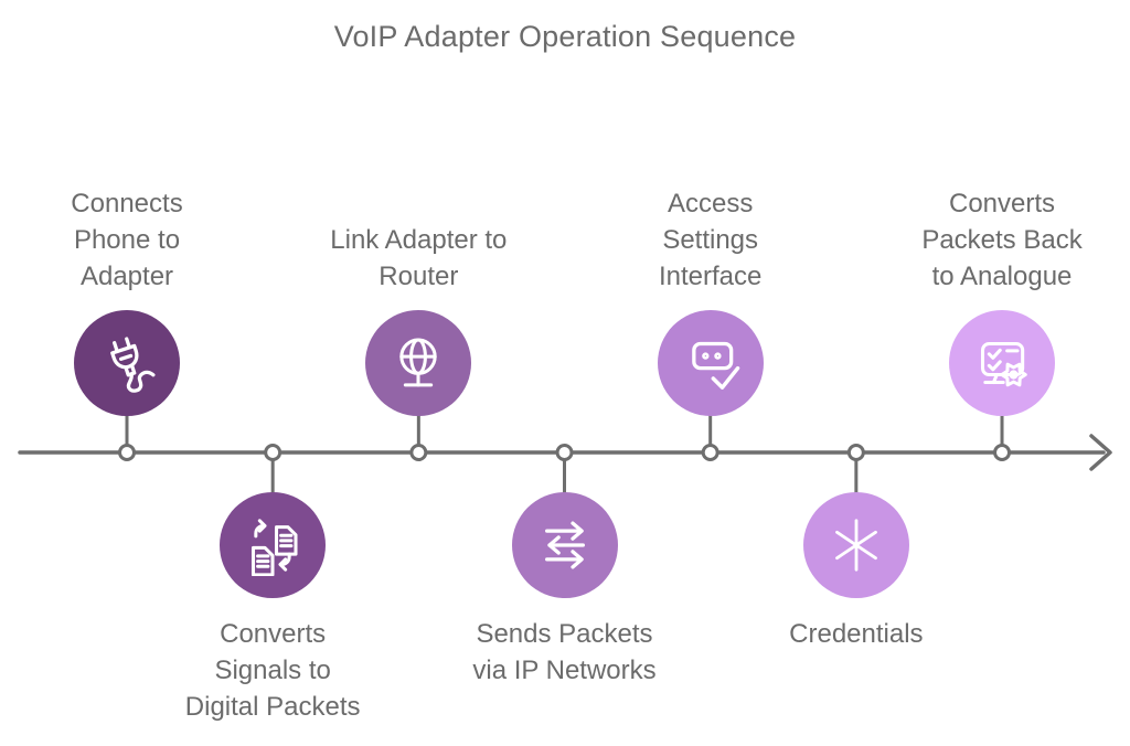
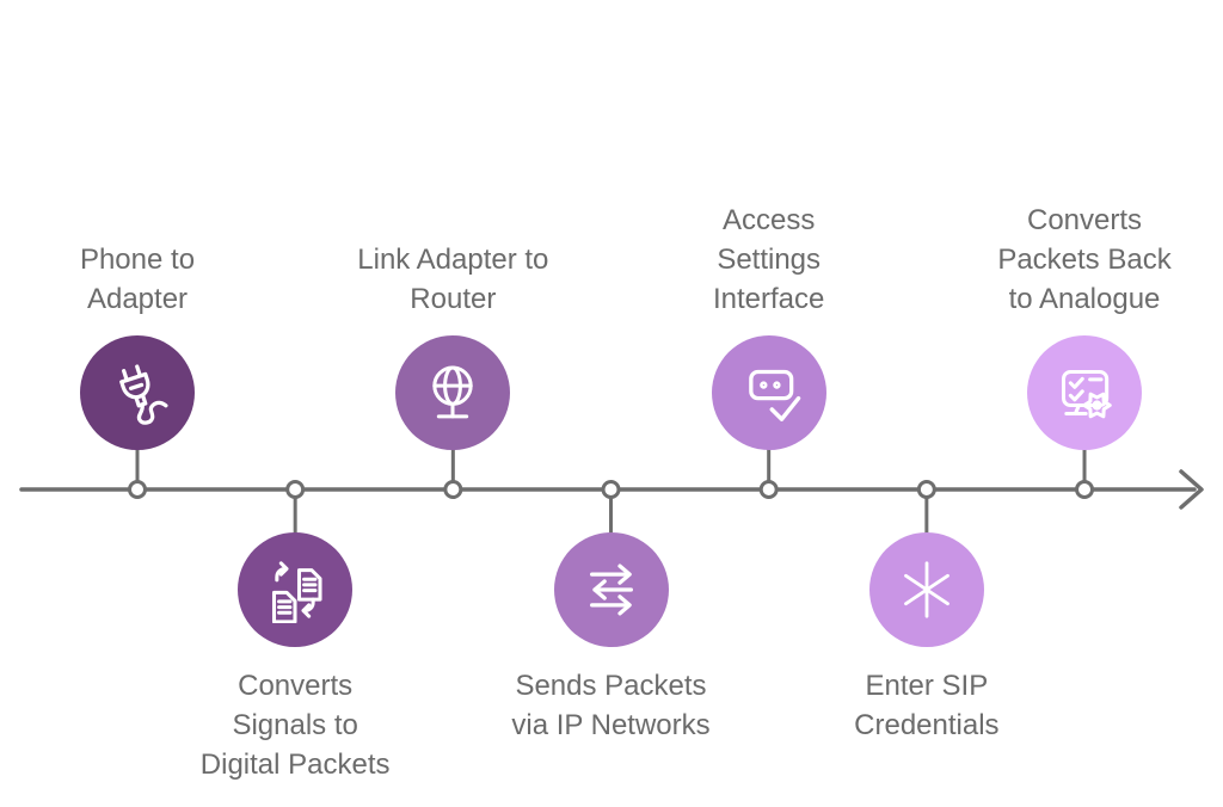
- VoIP Adapter Operation Sequence
- Connects
  Phone to
  Adapter
  Converts
  Signals to
  Digital Packets
  Link Adapter to
  Router
  Sends Packets
  via IP Networks
  Access
  Settings
  Interface
+ Enter SIP
  Credentials
  Converts
  Packets Back
  to Analogue
